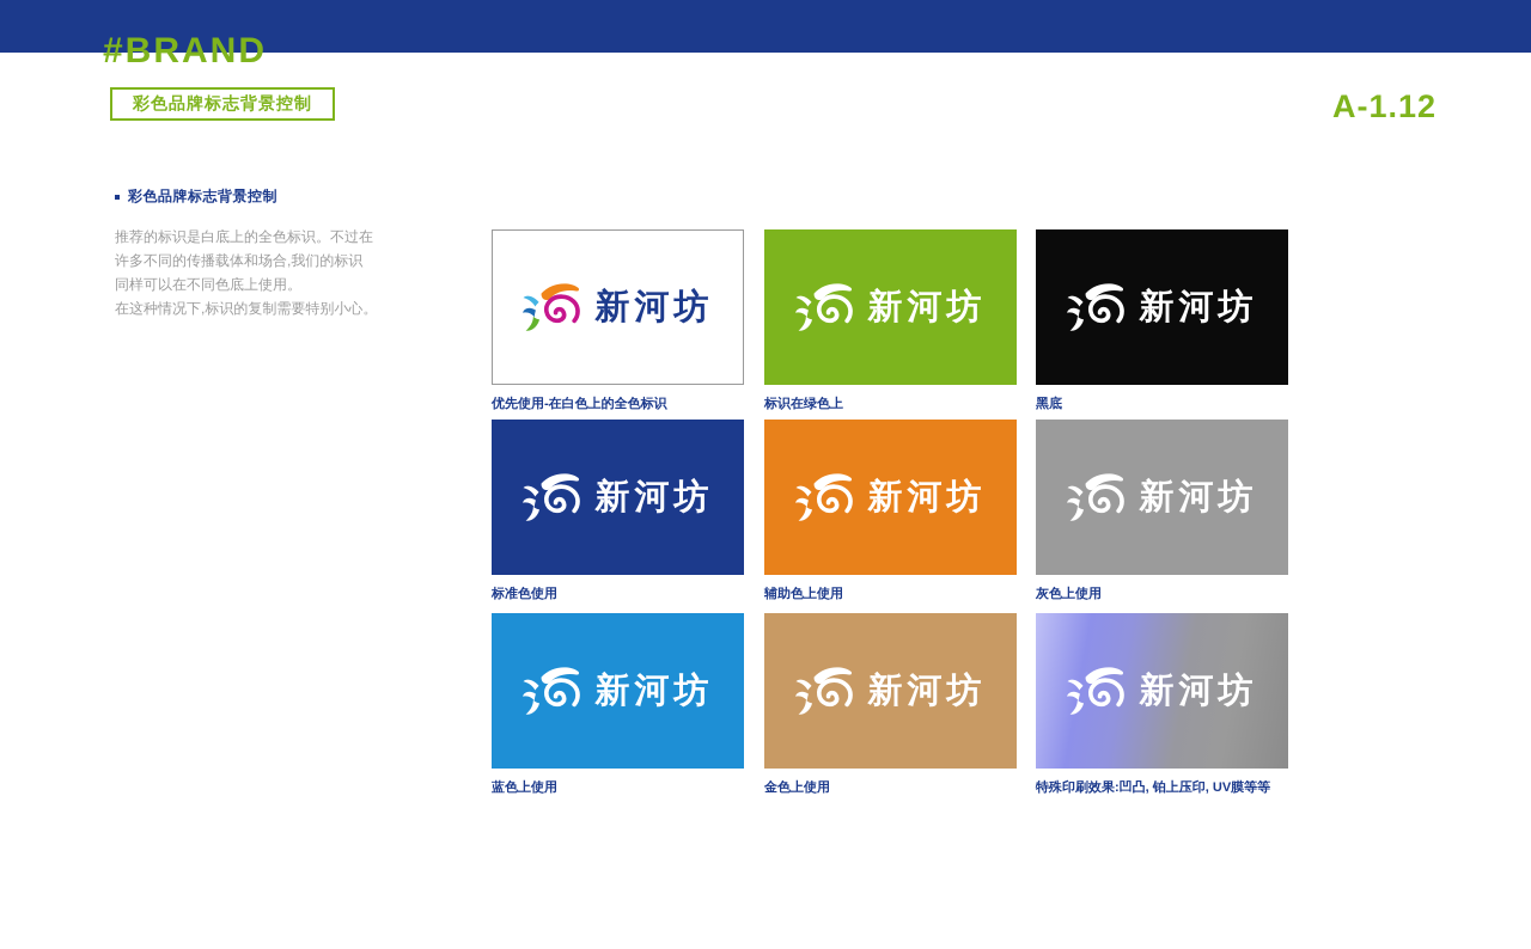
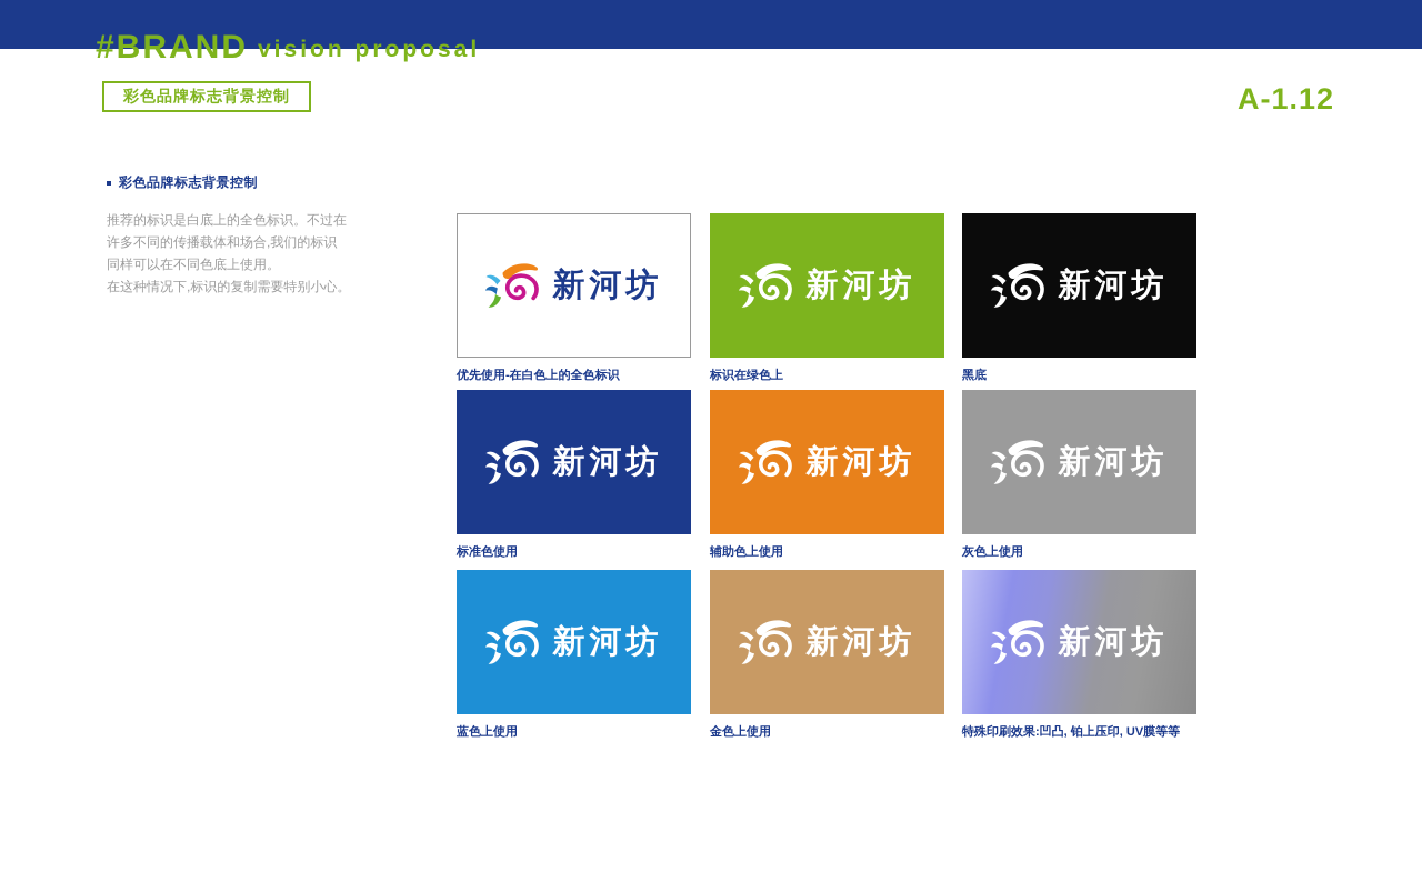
  #BRAND
+ vision proposal
  彩色品牌标志背景控制
  A-1.12
  彩色品牌标志背景控制
  推荐的标识是白底上的全色标识。不过在
  许多不同的传播载体和场合,我们的标识
  同样可以在不同色底上使用。
  在这种情况下,标识的复制需要特别小心。
  新河坊
  优先使用-在白色上的全色标识
  新河坊
  标识在绿色上
  新河坊
  黑底
  新河坊
  标准色使用
  新河坊
  辅助色上使用
  新河坊
  灰色上使用
  新河坊
  蓝色上使用
  新河坊
  金色上使用
  新河坊
  特殊印刷效果:凹凸, 铂上压印, UV膜等等
